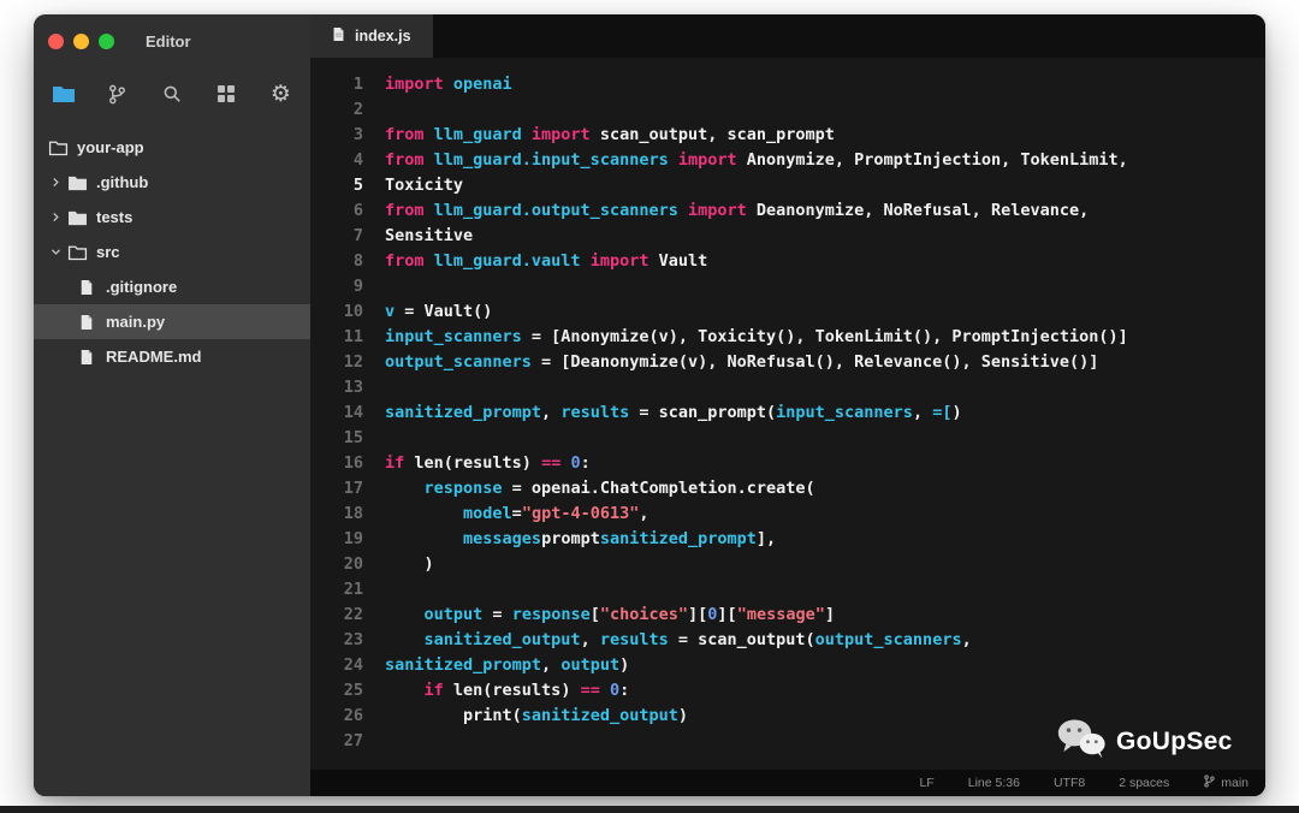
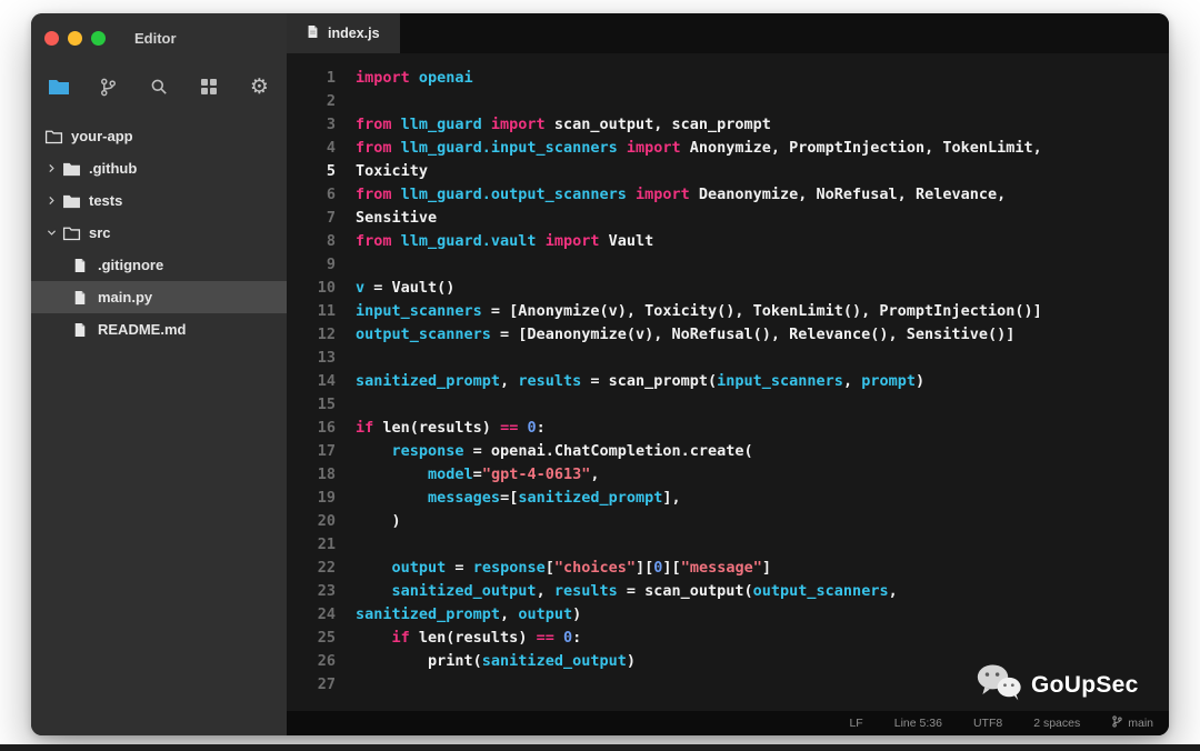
  Editor
  ⚙
  your-app
  .github
  tests
  src
  .gitignore
  main.py
  README.md
  index.js
  1
  import openai
  2
  3
  from llm_guard import scan_output, scan_prompt
  4
  from llm_guard.input_scanners import Anonymize, PromptInjection, TokenLimit,
  5
  Toxicity
  6
  from llm_guard.output_scanners import Deanonymize, NoRefusal, Relevance,
  7
  Sensitive
  8
  from llm_guard.vault import Vault
  9
  10
  v = Vault()
  11
  input_scanners = [Anonymize(v), Toxicity(), TokenLimit(), PromptInjection()]
  12
  output_scanners = [Deanonymize(v), NoRefusal(), Relevance(), Sensitive()]
  13
  14
- sanitized_prompt, results = scan_prompt(input_scanners, =[)
+ sanitized_prompt, results = scan_prompt(input_scanners, prompt)
  15
  16
  if len(results) == 0:
  17
  response = openai.ChatCompletion.create(
  18
  model="gpt-4-0613",
  19
- messagespromptsanitized_prompt],
+ messages=[sanitized_prompt],
  20
  )
  21
  22
  output = response["choices"][0]["message"]
  23
  sanitized_output, results = scan_output(output_scanners,
  24
  sanitized_prompt, output)
  25
  if len(results) == 0:
  26
  print(sanitized_output)
  27
  LF
  Line 5:36
  UTF8
  2 spaces
  main
  GoUpSec
